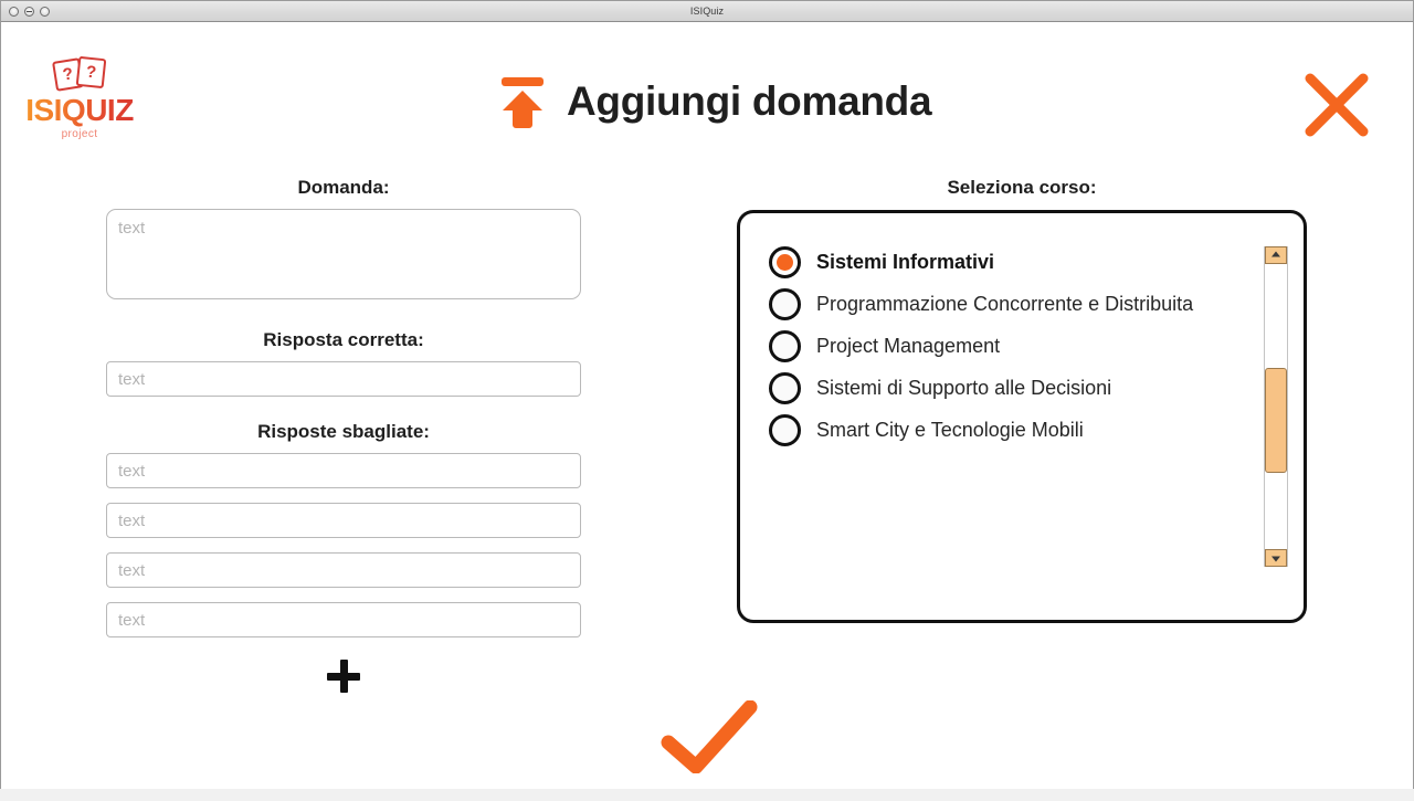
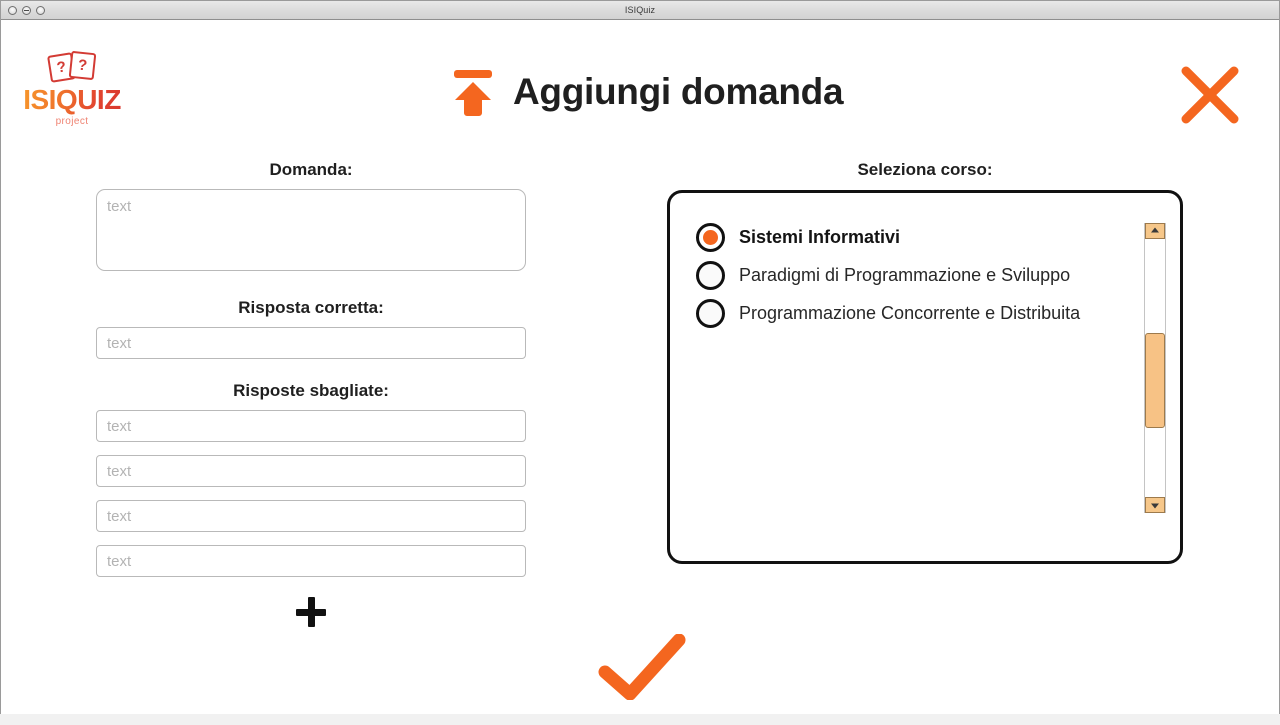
  ISIQuiz
  ISIQUIZ
  project
  Aggiungi domanda
  Domanda:
  text
  Risposta corretta:
  text
  Risposte sbagliate:
  text text text text
  Seleziona corso:
  Sistemi Informativi
+ Paradigmi di Programmazione e Sviluppo
  Programmazione Concorrente e Distribuita
- Project Management
- Sistemi di Supporto alle Decisioni
- Smart City e Tecnologie Mobili
